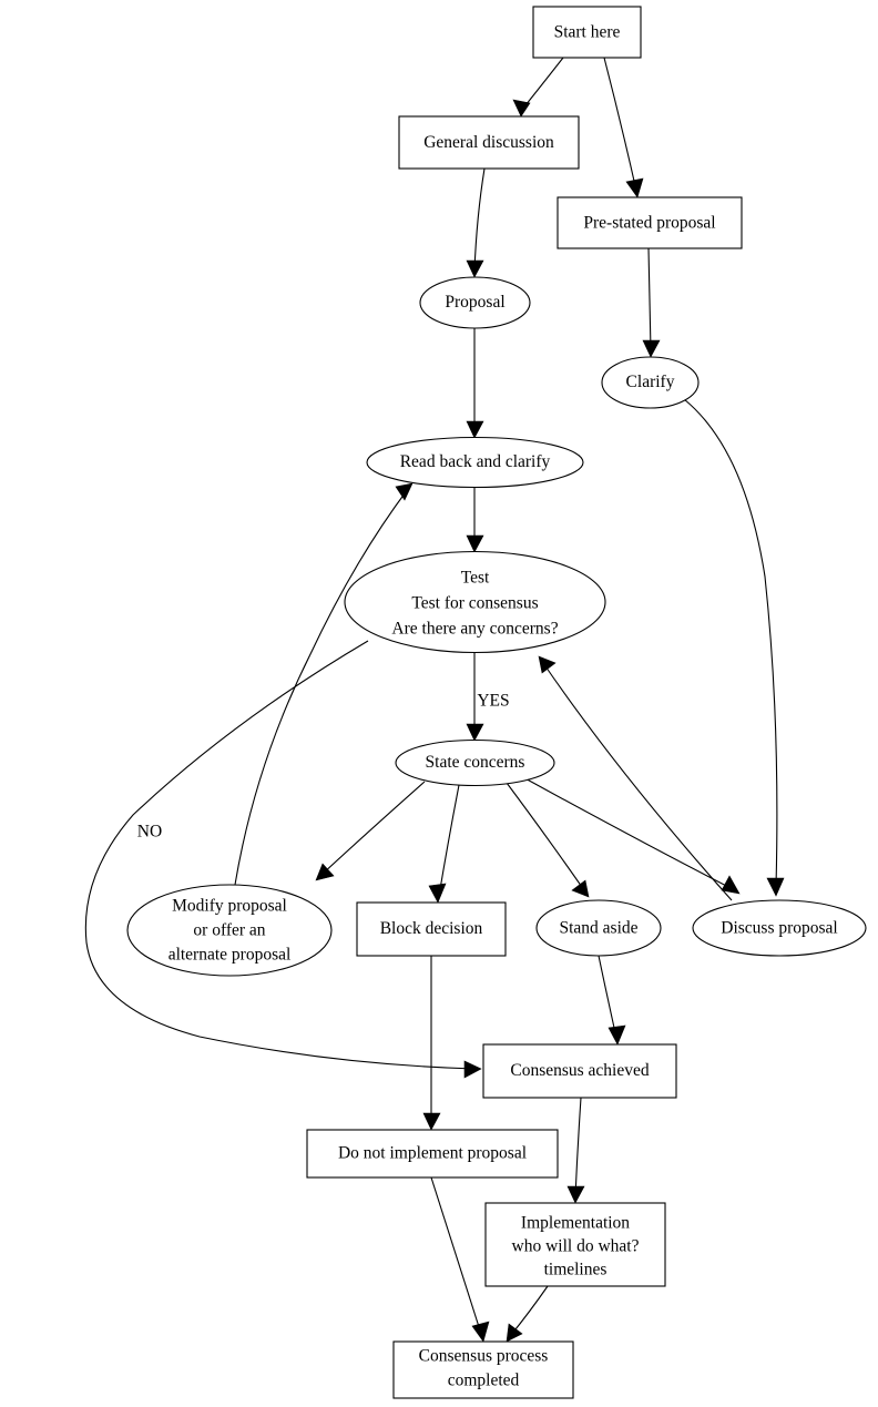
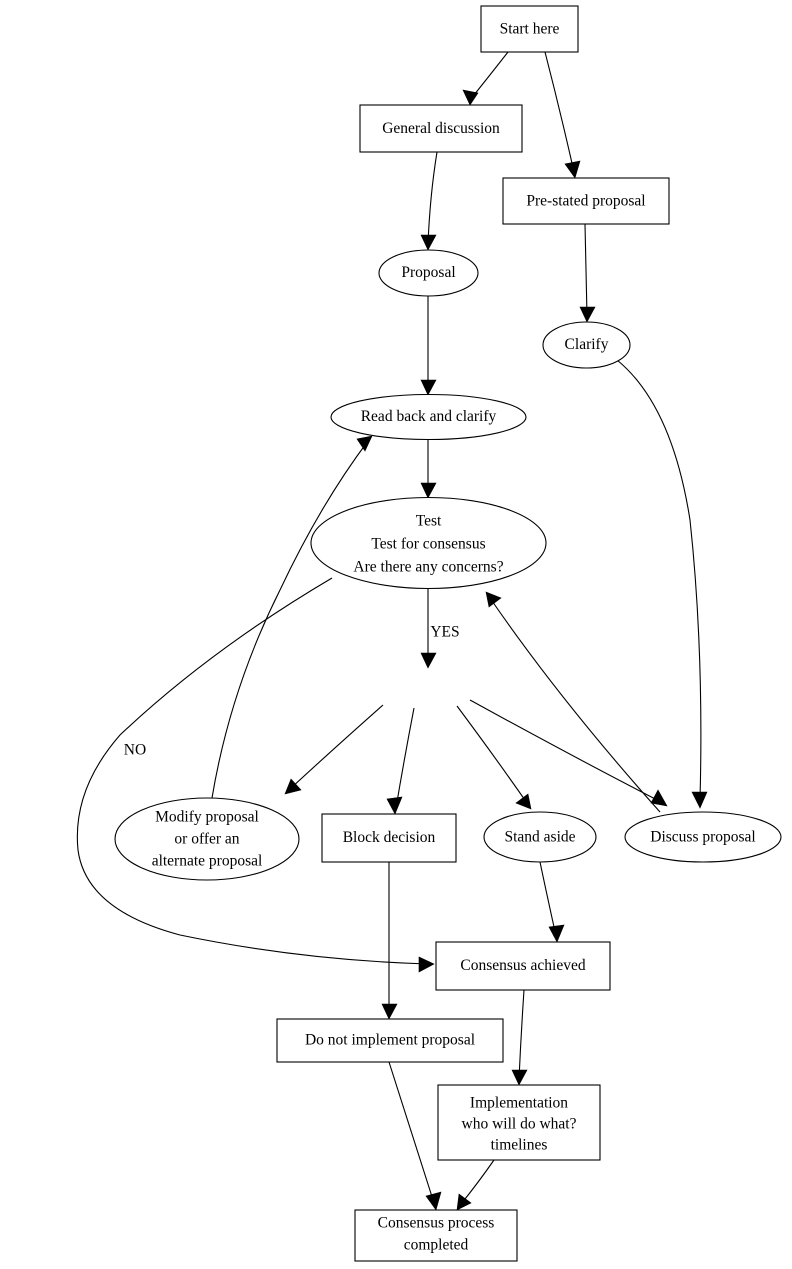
  YES
  NO
  Start here
  General discussion
  Pre-stated proposal
  Proposal
  Clarify
  Read back and clarify
  Test
  Test for consensus
  Are there any concerns?
- State concerns
  Modify proposal
  or offer an
  alternate proposal
  Block decision
  Stand aside
  Discuss proposal
  Consensus achieved
  Do not implement proposal
  Implementation
  who will do what?
  timelines
  Consensus process
  completed
